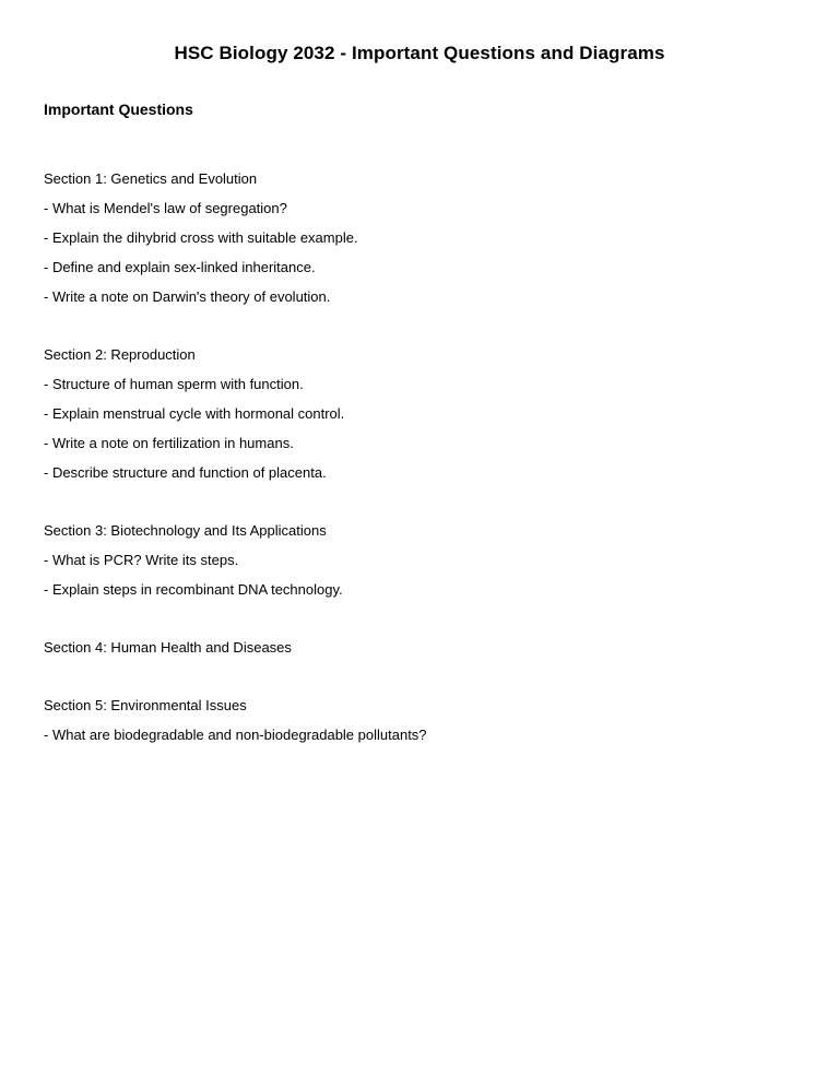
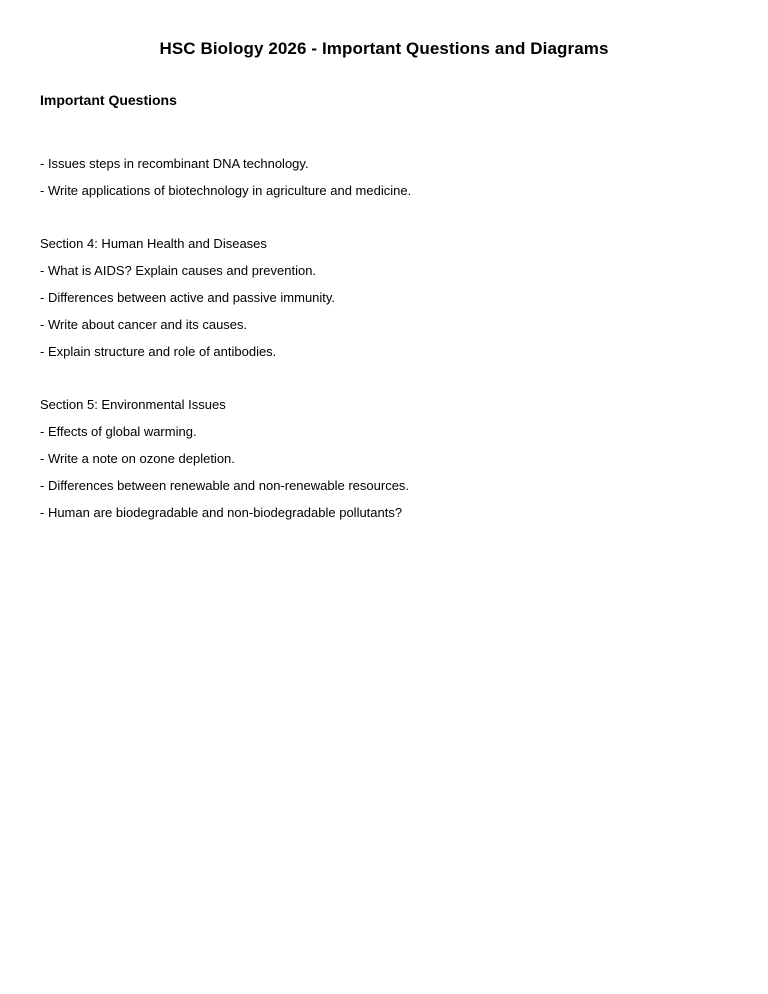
- HSC Biology 2032 - Important Questions and Diagrams
+ HSC Biology 2026 - Important Questions and Diagrams
  Important Questions
- Section 1: Genetics and Evolution
- - What is Mendel's law of segregation?
- - Explain the dihybrid cross with suitable example.
- - Define and explain sex-linked inheritance.
- - Write a note on Darwin's theory of evolution.
- Section 2: Reproduction
- - Structure of human sperm with function.
- - Explain menstrual cycle with hormonal control.
- - Write a note on fertilization in humans.
- - Describe structure and function of placenta.
- Section 3: Biotechnology and Its Applications
- - What is PCR? Write its steps.
- - Explain steps in recombinant DNA technology.
+ - Issues steps in recombinant DNA technology.
+ - Write applications of biotechnology in agriculture and medicine.
  Section 4: Human Health and Diseases
+ - What is AIDS? Explain causes and prevention.
+ - Differences between active and passive immunity.
+ - Write about cancer and its causes.
+ - Explain structure and role of antibodies.
  Section 5: Environmental Issues
+ - Effects of global warming.
+ - Write a note on ozone depletion.
+ - Differences between renewable and non-renewable resources.
- - What are biodegradable and non-biodegradable pollutants?
+ - Human are biodegradable and non-biodegradable pollutants?
